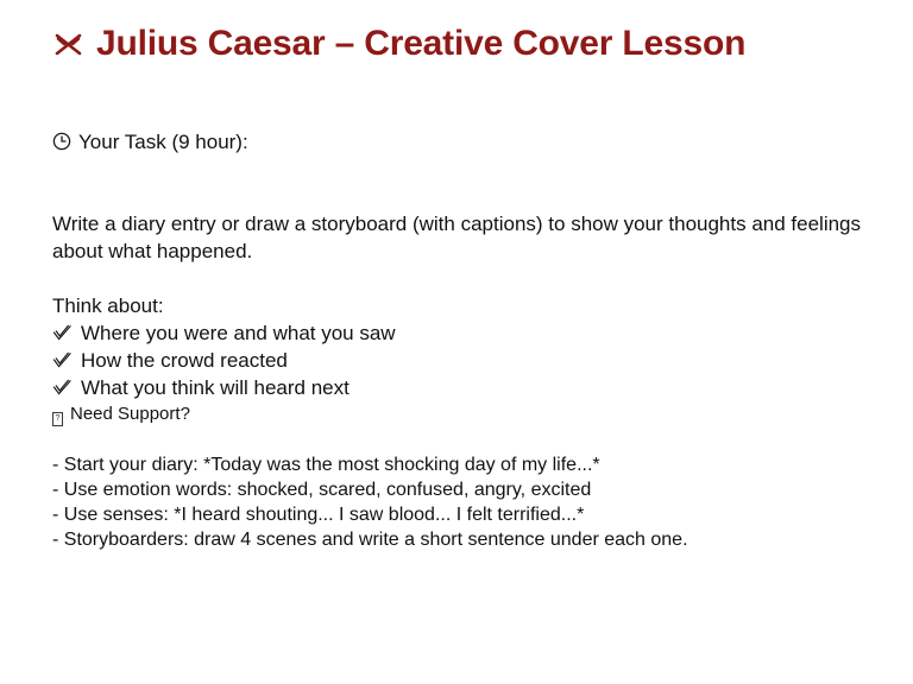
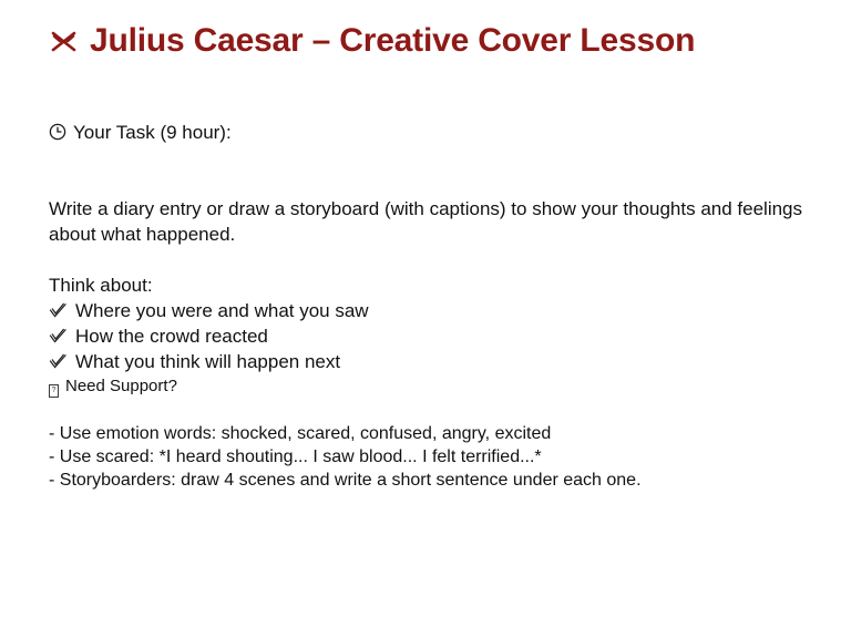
  Julius Caesar – Creative Cover Lesson
  Your Task (9 hour):
  Write a diary entry or draw a storyboard (with captions) to show your thoughts and feelings about what happened.
  Think about:
  Where you were and what you saw
  How the crowd reacted
- What you think will heard next
+ What you think will happen next
  Need Support?
- - Start your diary: *Today was the most shocking day of my life...*
  - Use emotion words: shocked, scared, confused, angry, excited
- - Use senses: *I heard shouting... I saw blood... I felt terrified...*
+ - Use scared: *I heard shouting... I saw blood... I felt terrified...*
  - Storyboarders: draw 4 scenes and write a short sentence under each one.
